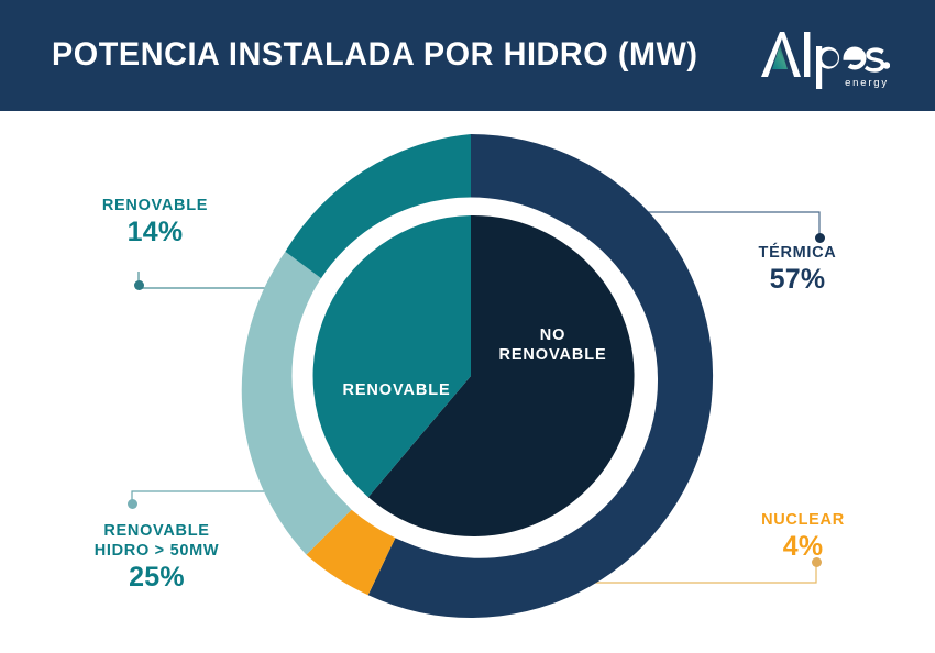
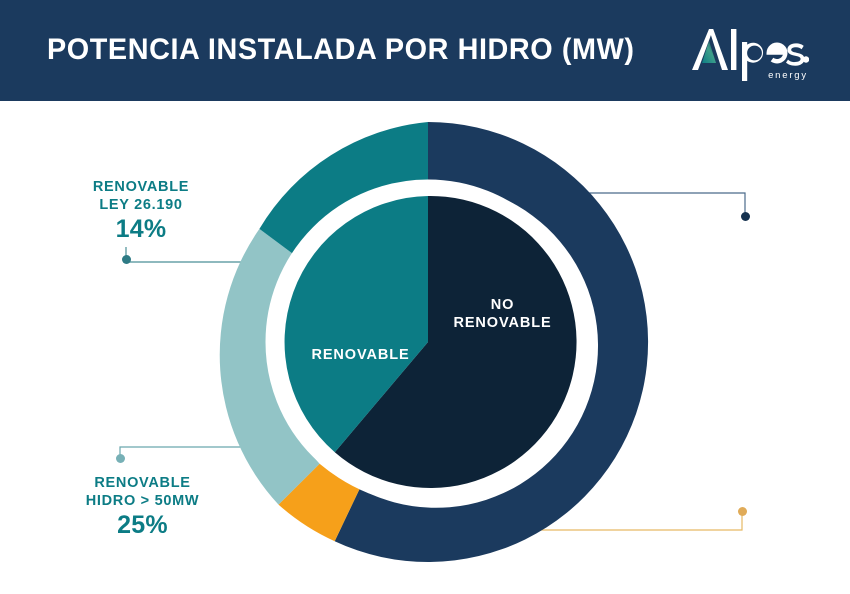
  POTENCIA INSTALADA POR HIDRO (MW)
  energy
  RENOVABLE
+ LEY 26.190
  14%
  RENOVABLE
  HIDRO > 50MW
  25%
- TÉRMICA
- 57%
- NUCLEAR
- 4%
  RENOVABLE
  NO
  RENOVABLE
